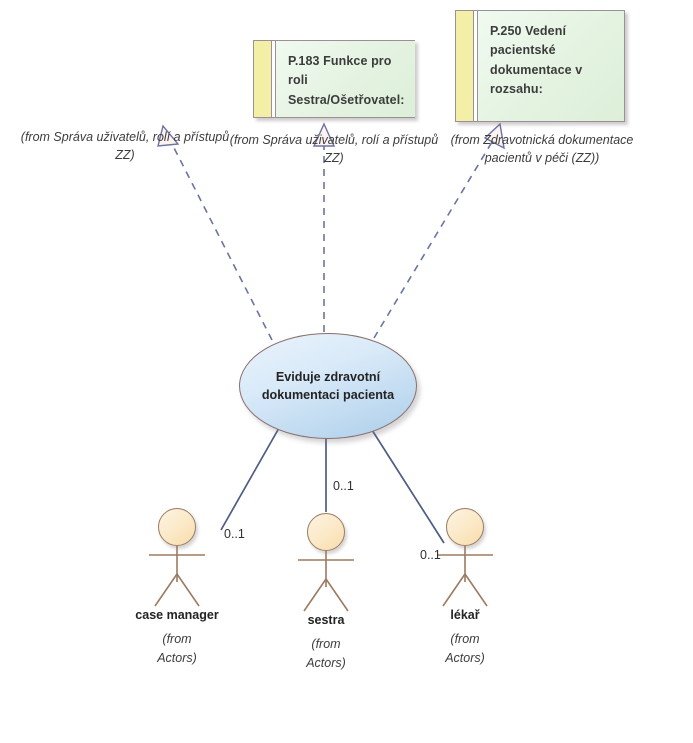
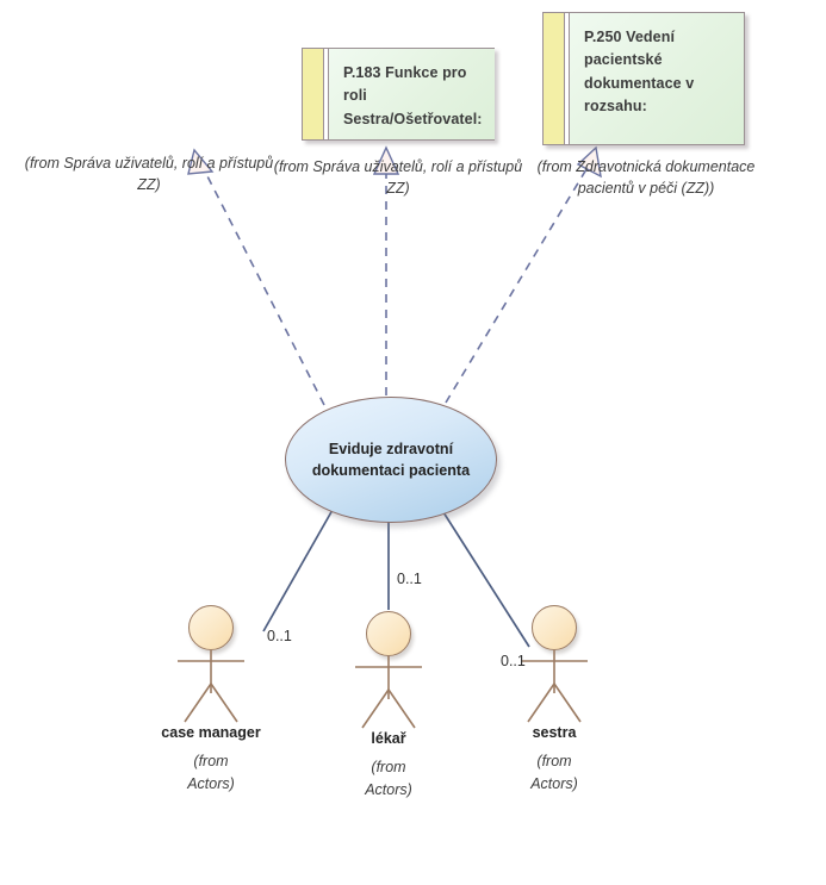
  (from Správa uživatelů, rolí a přístupů ZZ)
  P.183 Funkce pro roli Sestra/Ošetřovatel:
  (from Správa uživatelů, rolí a přístupů ZZ)
  P.250 Vedení pacientské dokumentace v rozsahu:
  (from Zdravotnická dokumentace pacientů v péči (ZZ))
  Eviduje zdravotní dokumentaci pacienta
  case manager
  (from Actors)
  0..1
- sestra
+ lékař
  (from Actors)
  0..1
- lékař
+ sestra
  (from Actors)
  0..1
